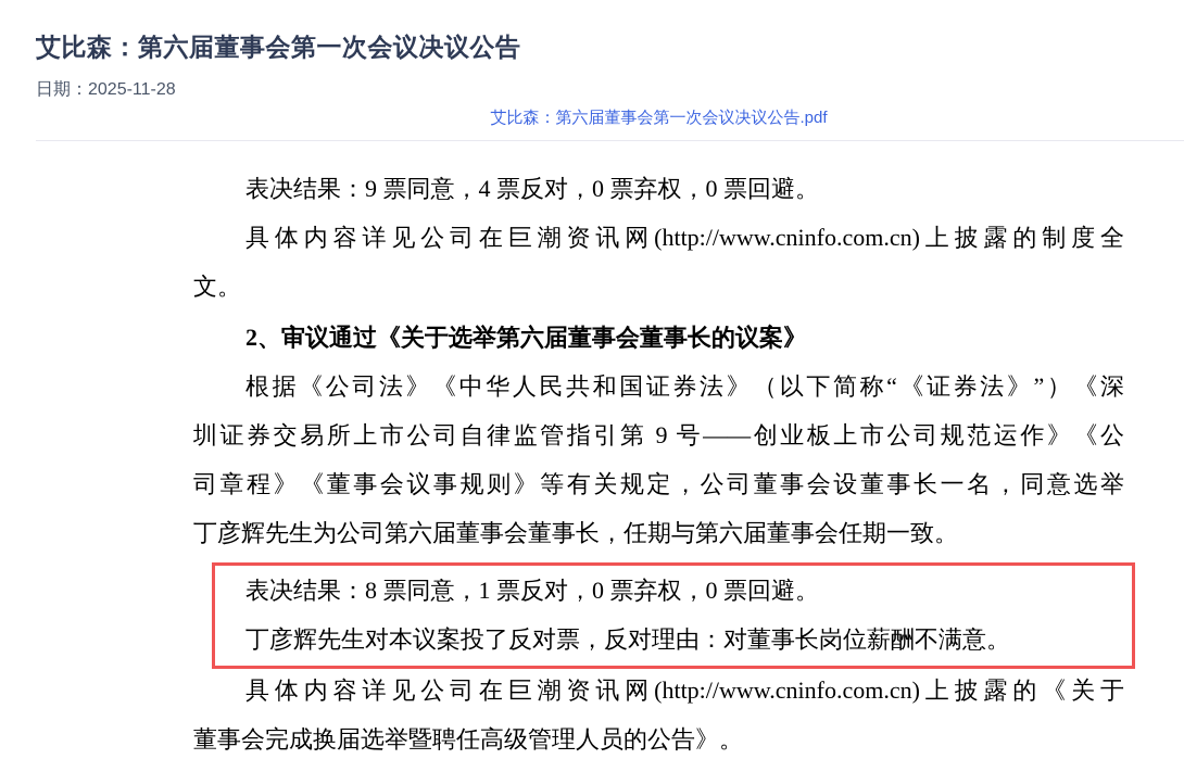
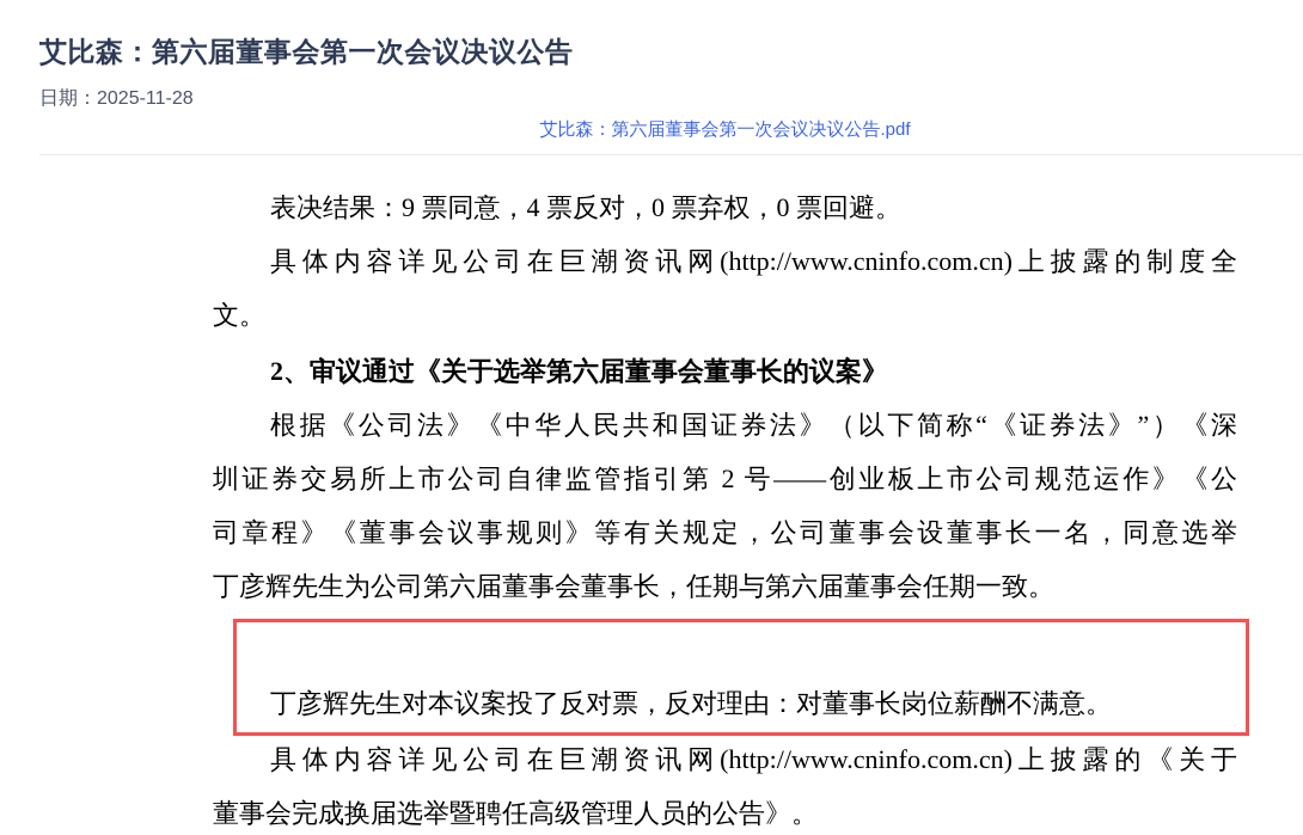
  艾比森：第六届董事会第一次会议决议公告
  日期：2025-11-28
  艾比森：第六届董事会第一次会议决议公告.pdf
  表决结果：9 票同意，4 票反对，0 票弃权，0 票回避。
  具体内容详见公司在巨潮资讯网(http://www.cninfo.com.cn)上披露的制度全
  文。
  2、审议通过《关于选举第六届董事会董事长的议案》
  根据《公司法》《中华人民共和国证券法》（以下简称“《证券法》”）《深
- 圳证券交易所上市公司自律监管指引第 9 号——创业板上市公司规范运作》《公
+ 圳证券交易所上市公司自律监管指引第 2 号——创业板上市公司规范运作》《公
  司章程》《董事会议事规则》等有关规定，公司董事会设董事长一名，同意选举
  丁彦辉先生为公司第六届董事会董事长，任期与第六届董事会任期一致。
- 表决结果：8 票同意，1 票反对，0 票弃权，0 票回避。
  丁彦辉先生对本议案投了反对票，反对理由：对董事长岗位薪酬不满意。
  具体内容详见公司在巨潮资讯网(http://www.cninfo.com.cn)上披露的《关于
  董事会完成换届选举暨聘任高级管理人员的公告》。
